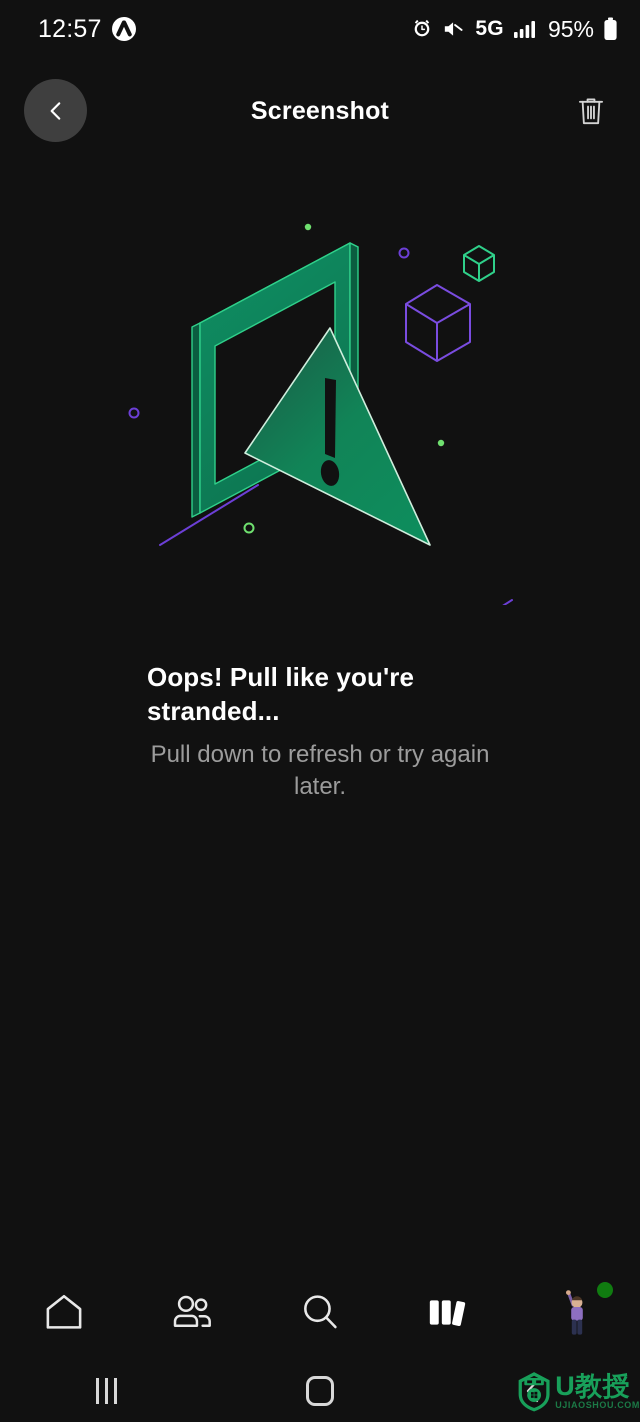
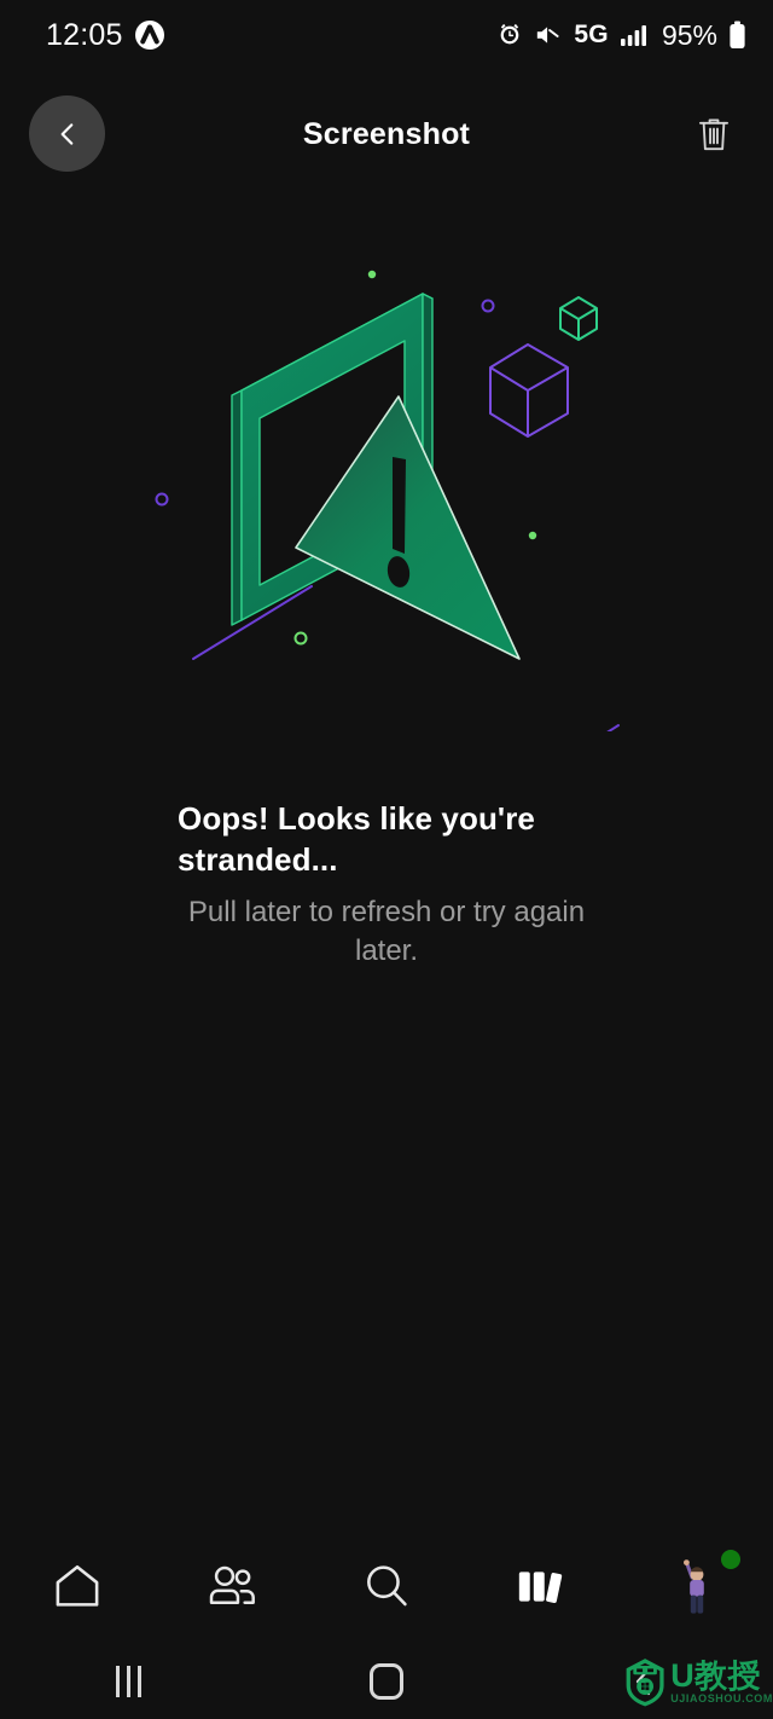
- 12:57
+ 12:05
  5G
  95%
  Screenshot
- Oops! Pull like you're stranded...
+ Oops! Looks like you're stranded...
- Pull down to refresh or try again later.
+ Pull later to refresh or try again later.
  U教授
  UJIAOSHOU.COM
